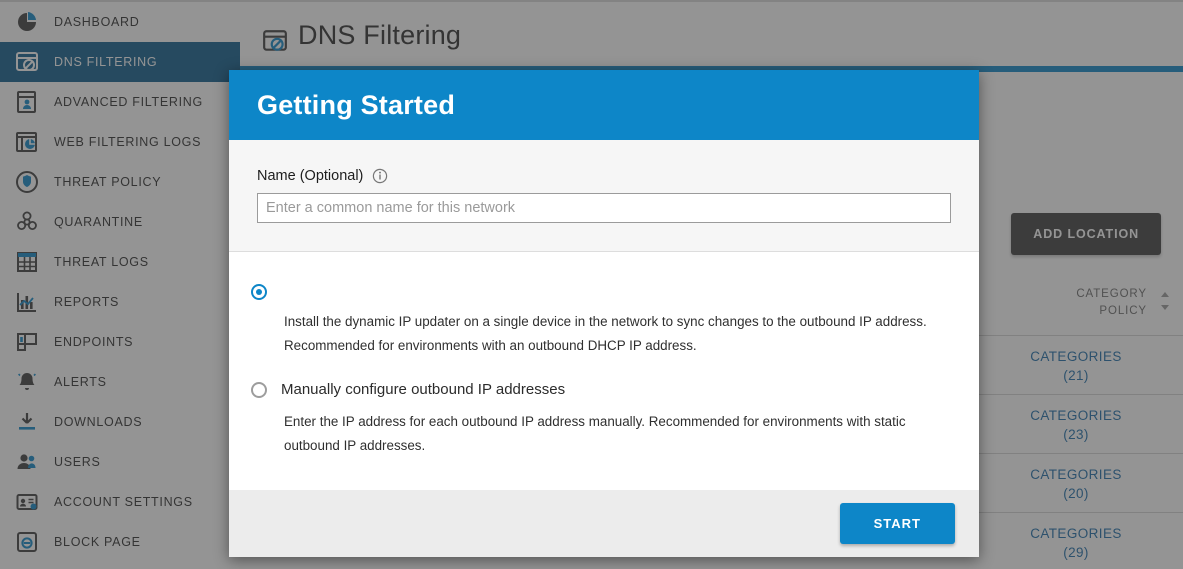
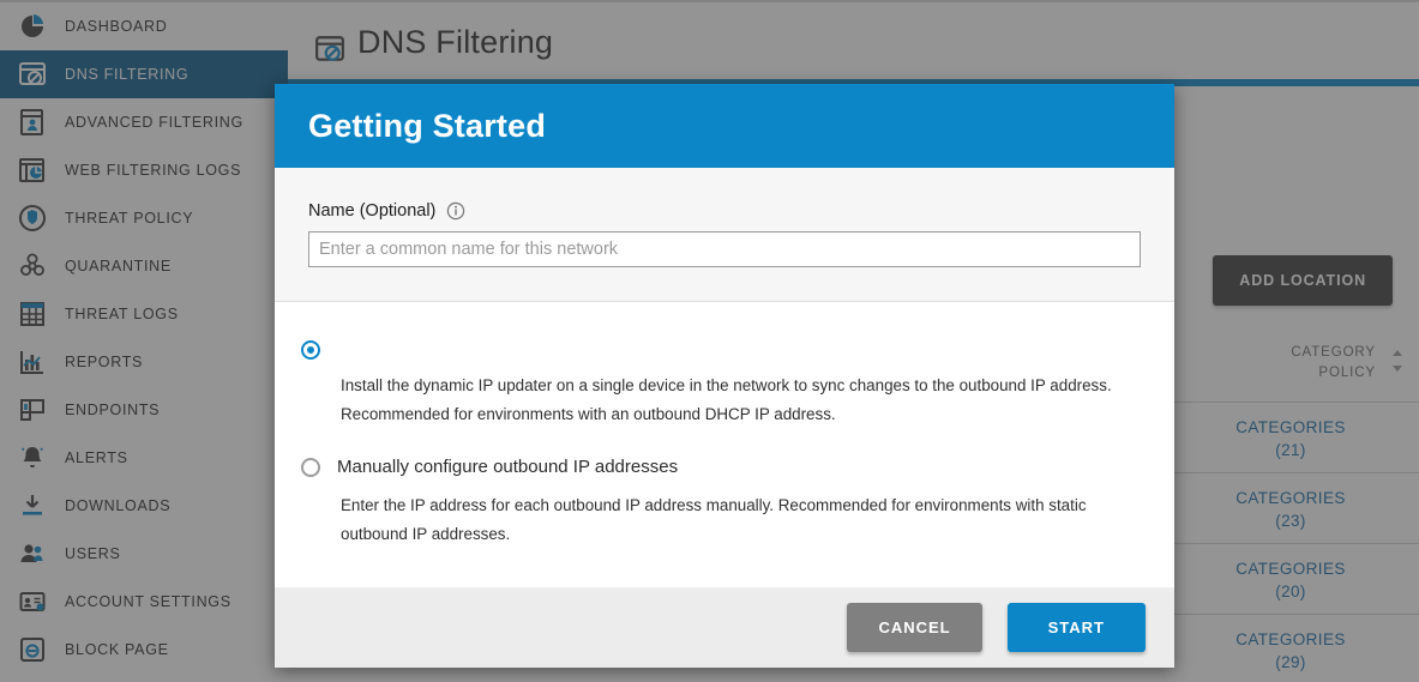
  DASHBOARD
  DNS FILTERING
  ADVANCED FILTERING
  WEB FILTERING LOGS
  THREAT POLICY
  QUARANTINE
  THREAT LOGS
  REPORTS
  ENDPOINTS
  ALERTS
  DOWNLOADS
  USERS
  ACCOUNT SETTINGS
  BLOCK PAGE
  DNS Filtering
  ADD LOCATION
  CATEGORY
  POLICY
  CATEGORIES
  (21)
  CATEGORIES
  (23)
  CATEGORIES
  (20)
  CATEGORIES
  (29)
  Getting Started
  Name (Optional)
  Enter a common name for this network
  Install the dynamic IP updater on a single device in the network to sync changes to the outbound IP address. Recommended for environments with an outbound DHCP IP address.
  Manually configure outbound IP addresses
  Enter the IP address for each outbound IP address manually. Recommended for environments with static outbound IP addresses.
+ CANCEL
  START
